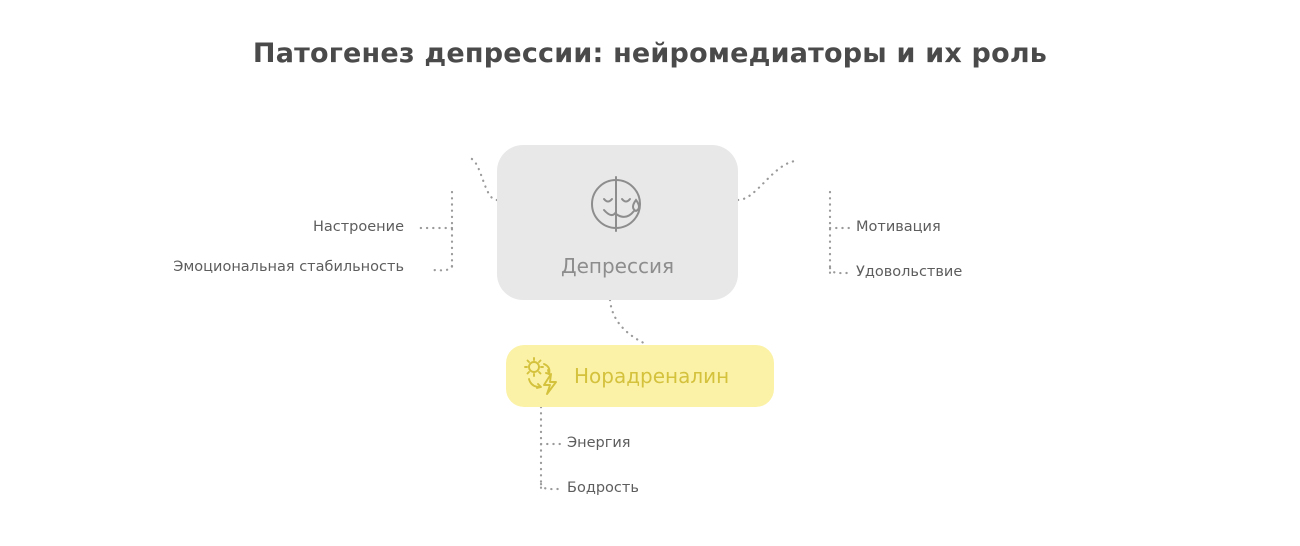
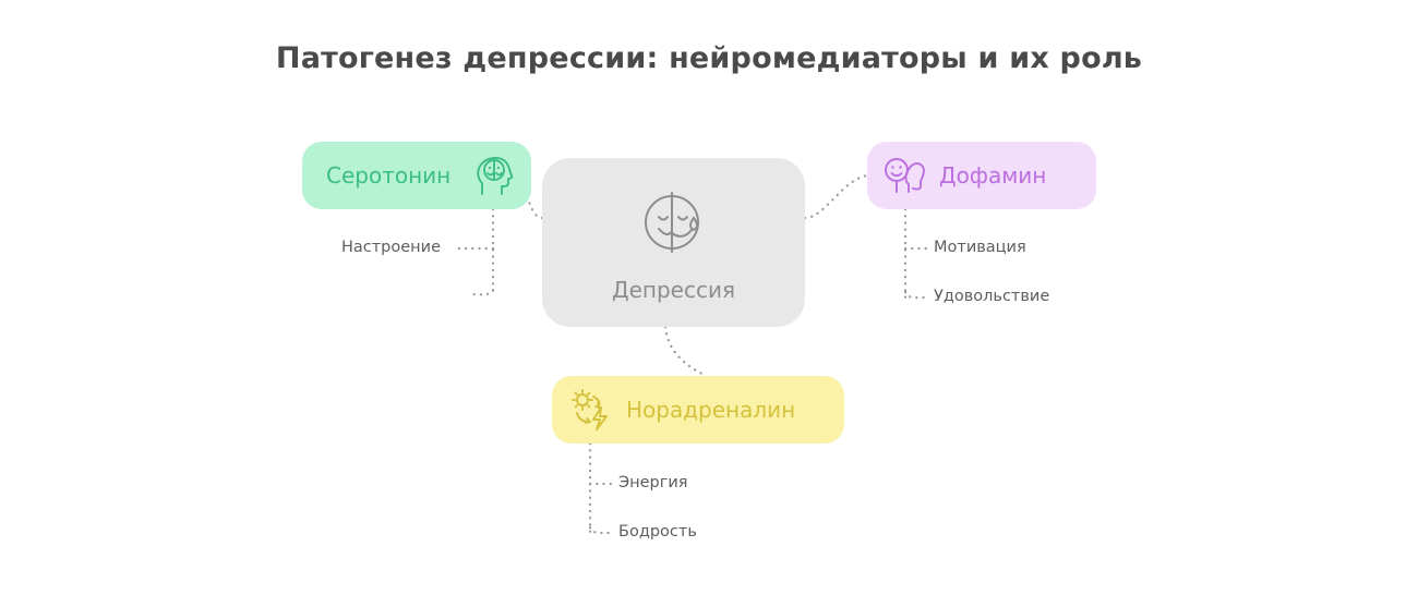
  Патогенез депрессии: нейромедиаторы и их роль
  Депрессия
+ Серотонин
+ Дофамин
  Норадреналин
  Настроение
- Эмоциональная стабильность
  Мотивация
  Удовольствие
  Энергия
  Бодрость
